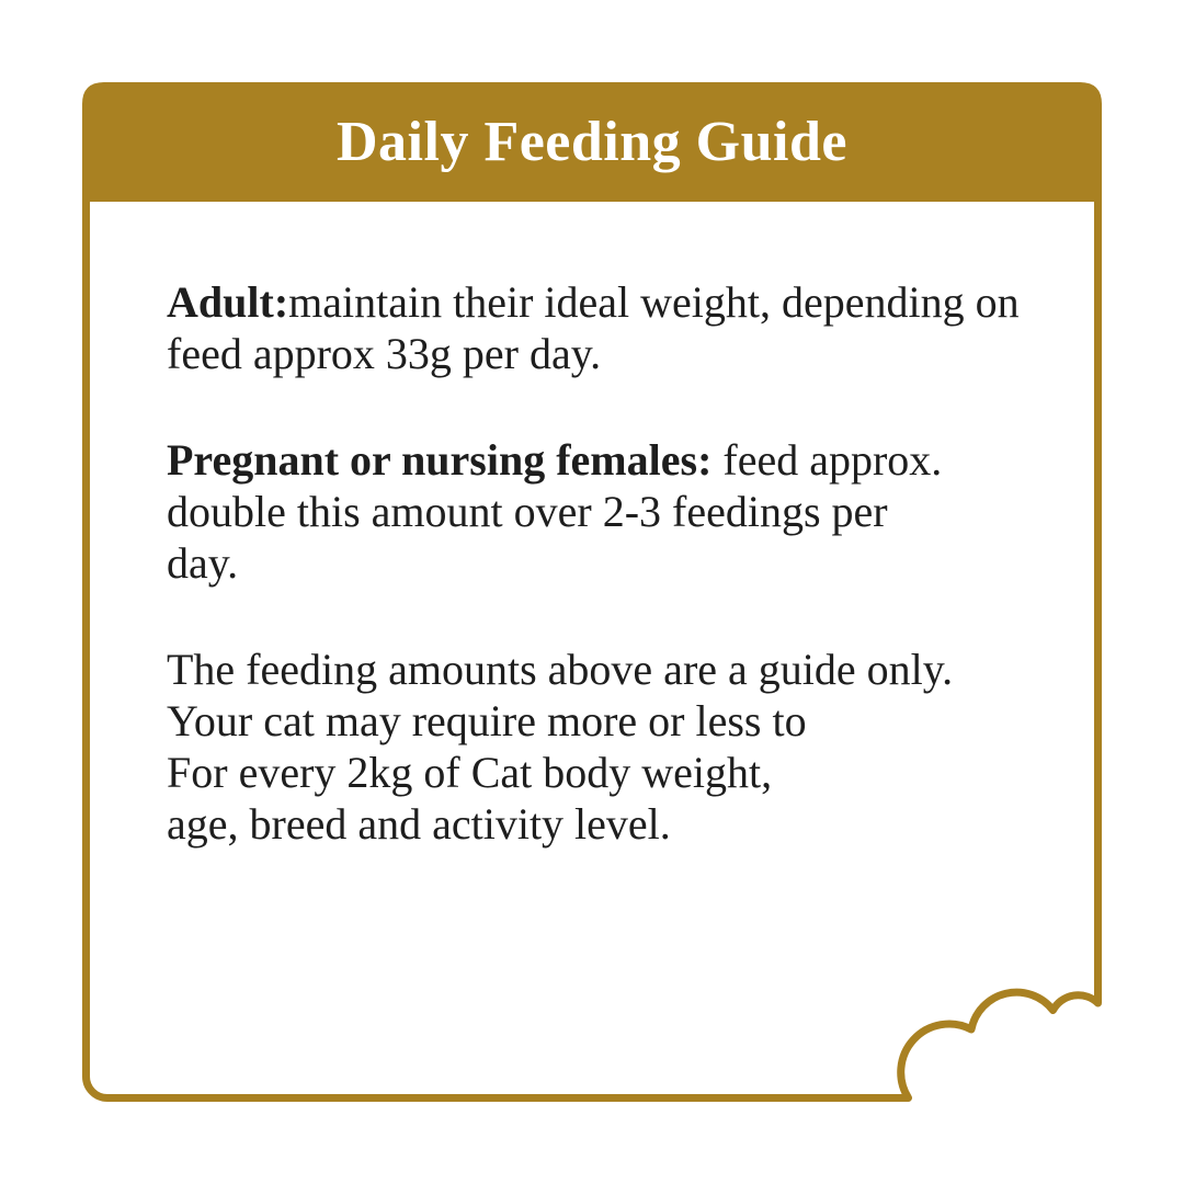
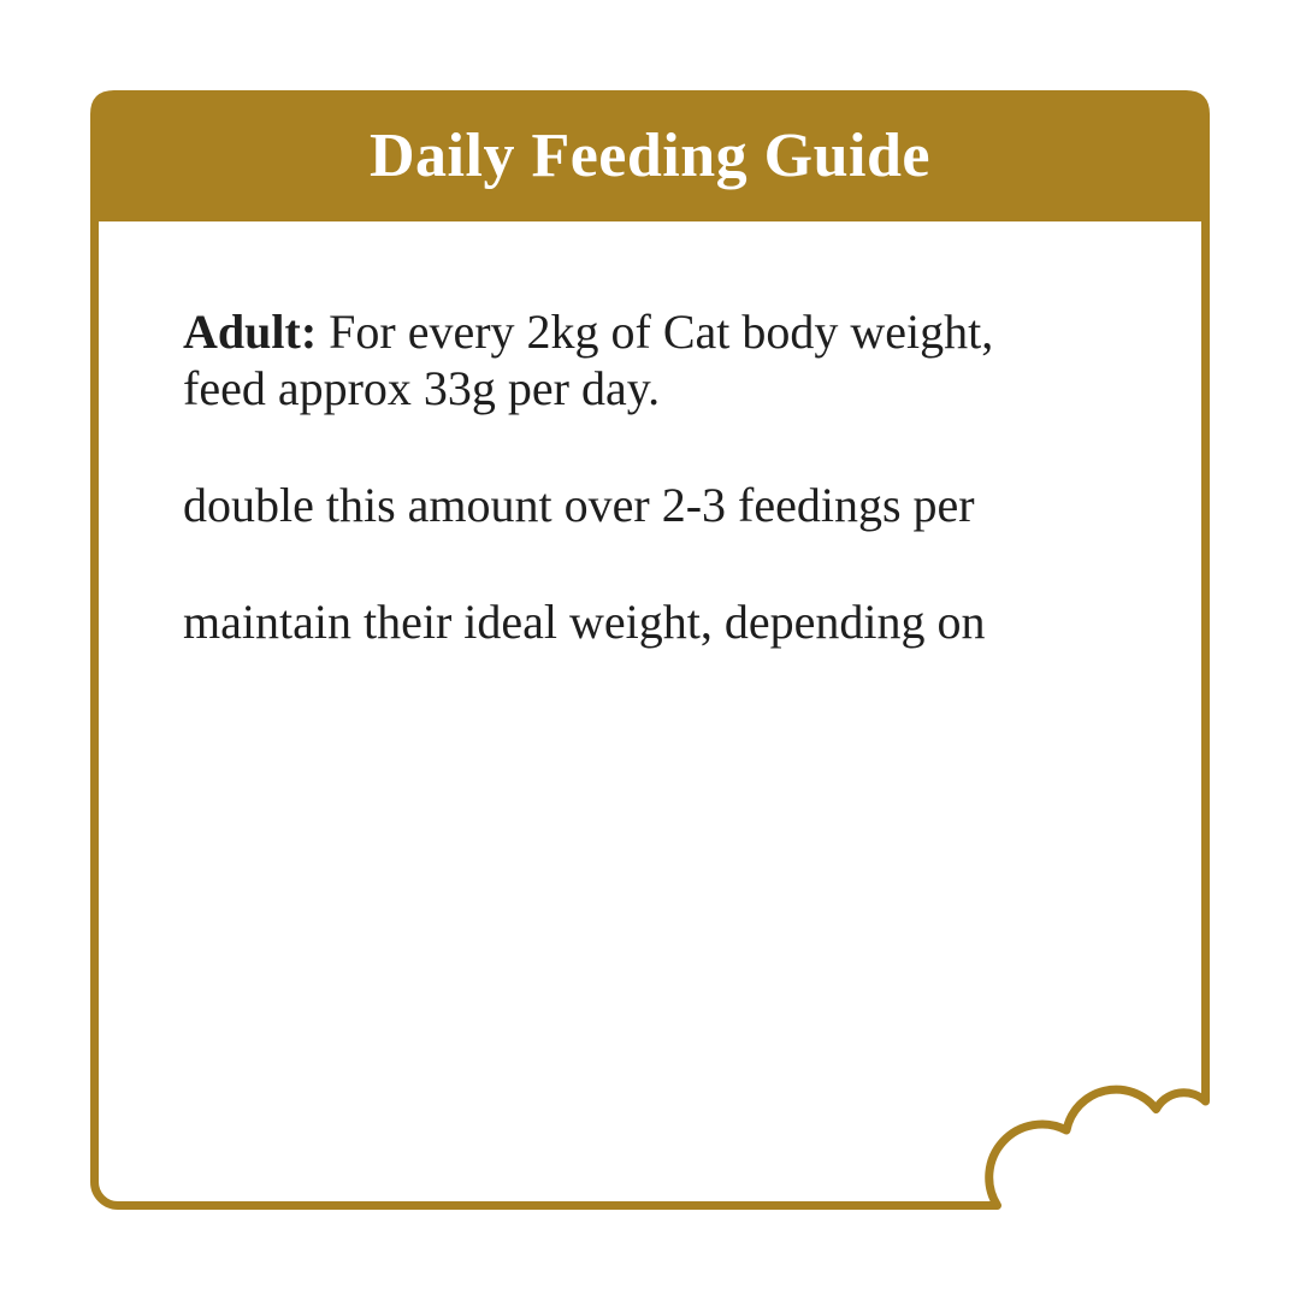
  Daily Feeding Guide
- Adult:maintain their ideal weight, depending on
+ Adult: For every 2kg of Cat body weight,
  feed approx 33g per day.
- Pregnant or nursing females: feed approx.
  double this amount over 2-3 feedings per
- day.
- The feeding amounts above are a guide only.
- Your cat may require more or less to
- For every 2kg of Cat body weight,
+ maintain their ideal weight, depending on
- age, breed and activity level.
